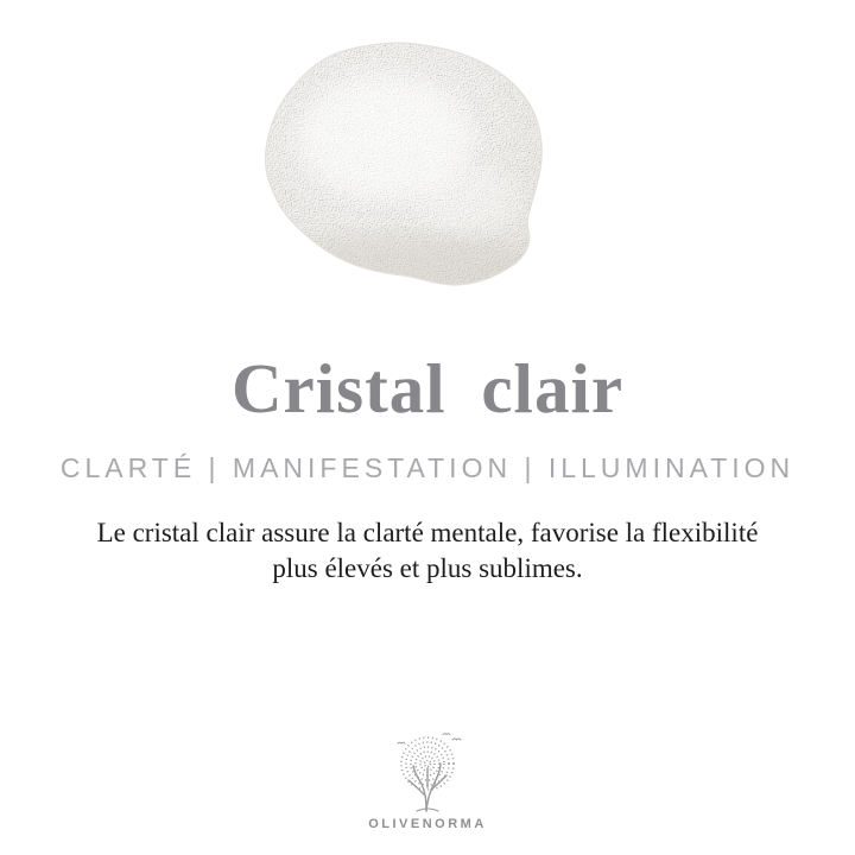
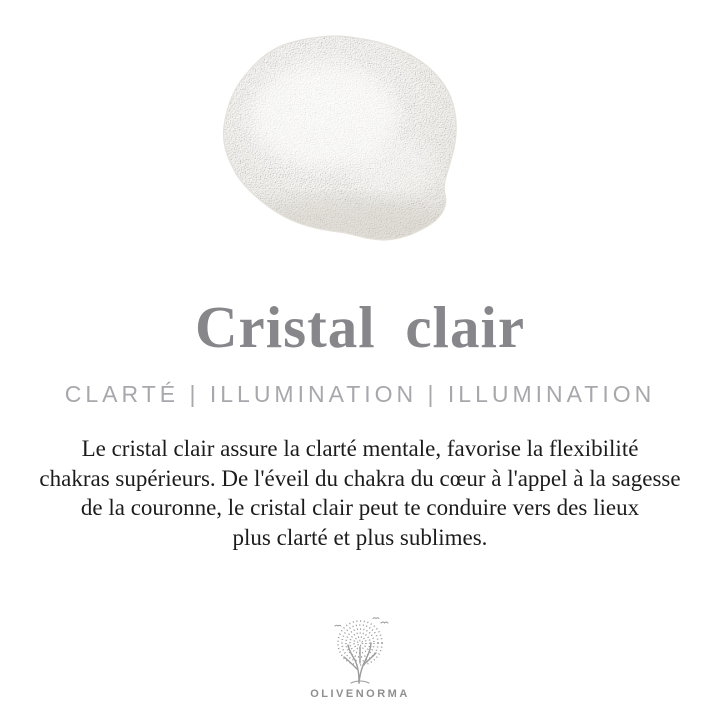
  Cristal clair
- CLARTÉ | MANIFESTATION | ILLUMINATION
+ CLARTÉ | ILLUMINATION | ILLUMINATION
  Le cristal clair assure la clarté mentale, favorise la flexibilité
+ chakras supérieurs. De l'éveil du chakra du cœur à l'appel à la sagesse
+ de la couronne, le cristal clair peut te conduire vers des lieux
- plus élevés et plus sublimes.
+ plus clarté et plus sublimes.
  OLIVENORMA
